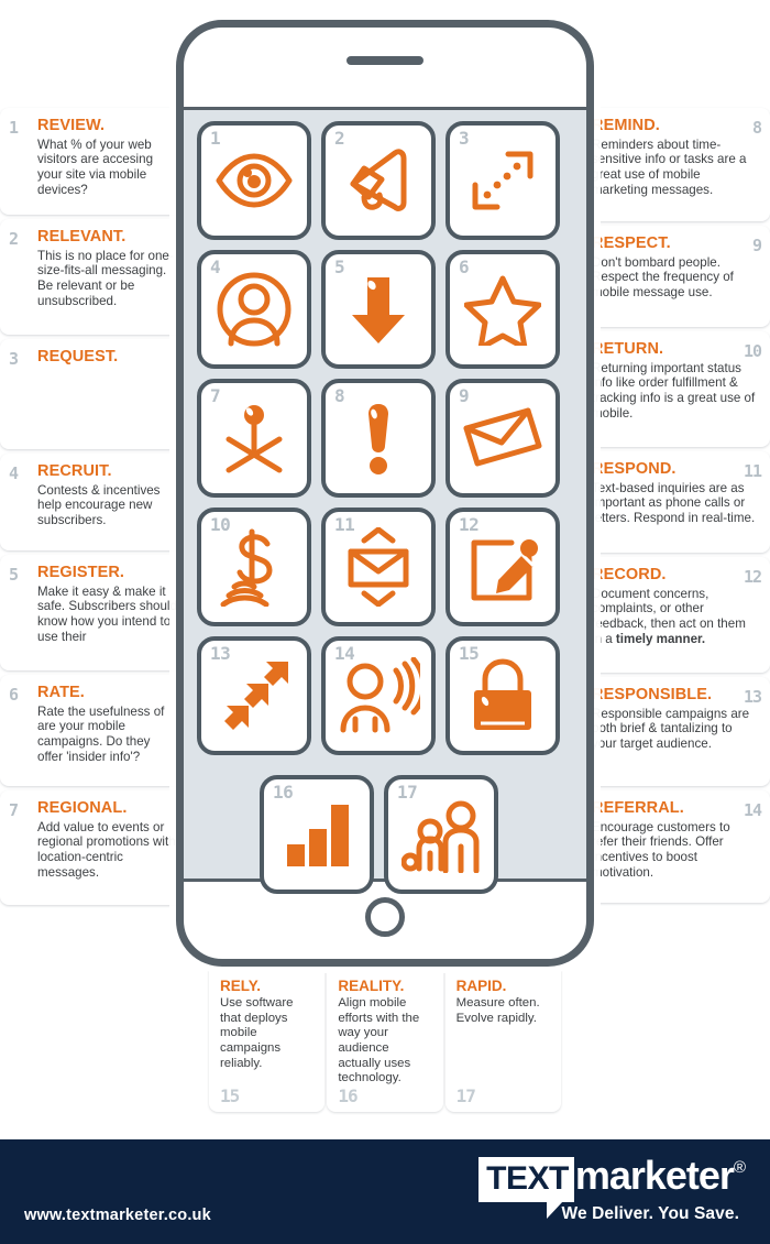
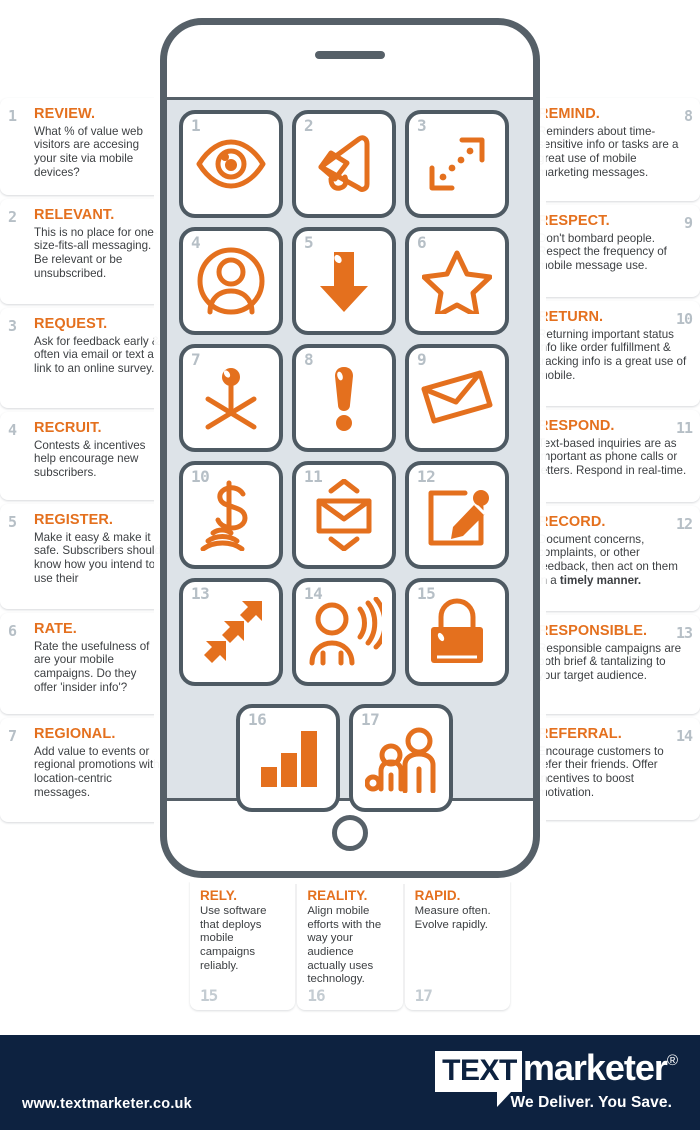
  1
  REVIEW.
- What % of your web visitors are accesing your site via mobile devices?
+ What % of value web visitors are accesing your site via mobile devices?
  2
  RELEVANT.
  This is no place for one-size-fits-all messaging. Be relevant or be unsubscribed.
  3
  REQUEST.
+ Ask for feedback early & often via email or text a link to an online survey.
  4
  RECRUIT.
  Contests & incentives help encourage new subscribers.
  5
  REGISTER.
  Make it easy & make it safe. Subscribers should know how you intend to use their
  6
  RATE.
  Rate the usefulness of are your mobile campaigns. Do they offer 'insider info'?
  7
  REGIONAL.
  Add value to events or regional promotions with location-centric messages.
  8
  REMIND.
  Reminders about time-sensitive info or tasks are a great use of mobile marketing messages.
  9
  RESPECT.
  Don't bombard people. Respect the frequency of mobile message use.
  10
  RETURN.
  Returning important status nfo like order fulfillment & racking info is a great use of mobile.
  11
  RESPOND.
  Text-based inquiries are as mportant as phone calls or etters. Respond in real-time.
  12
  RECORD.
  Document concerns, complaints, or other eedback, then act on them n a timely manner.
  13
  RESPONSIBLE.
  Responsible campaigns are both brief & tantalizing to your target audience.
  14
  REFERRAL.
  Encourage customers to efer their friends. Offer ncentives to boost motivation.
  1
  2
  3
  4
  5
  6
  7
  8
  9
  10
  11
  12
  13
  14
  15
  16
  17
  RELY.
  Use software that deploys mobile campaigns reliably.
  15
  REALITY.
  Align mobile efforts with the way your audience actually uses technology.
  16
  RAPID.
  Measure often. Evolve rapidly.
  17
  www.textmarketer.co.uk
  TEXT
  marketer
  ®
  We Deliver. You Save.
